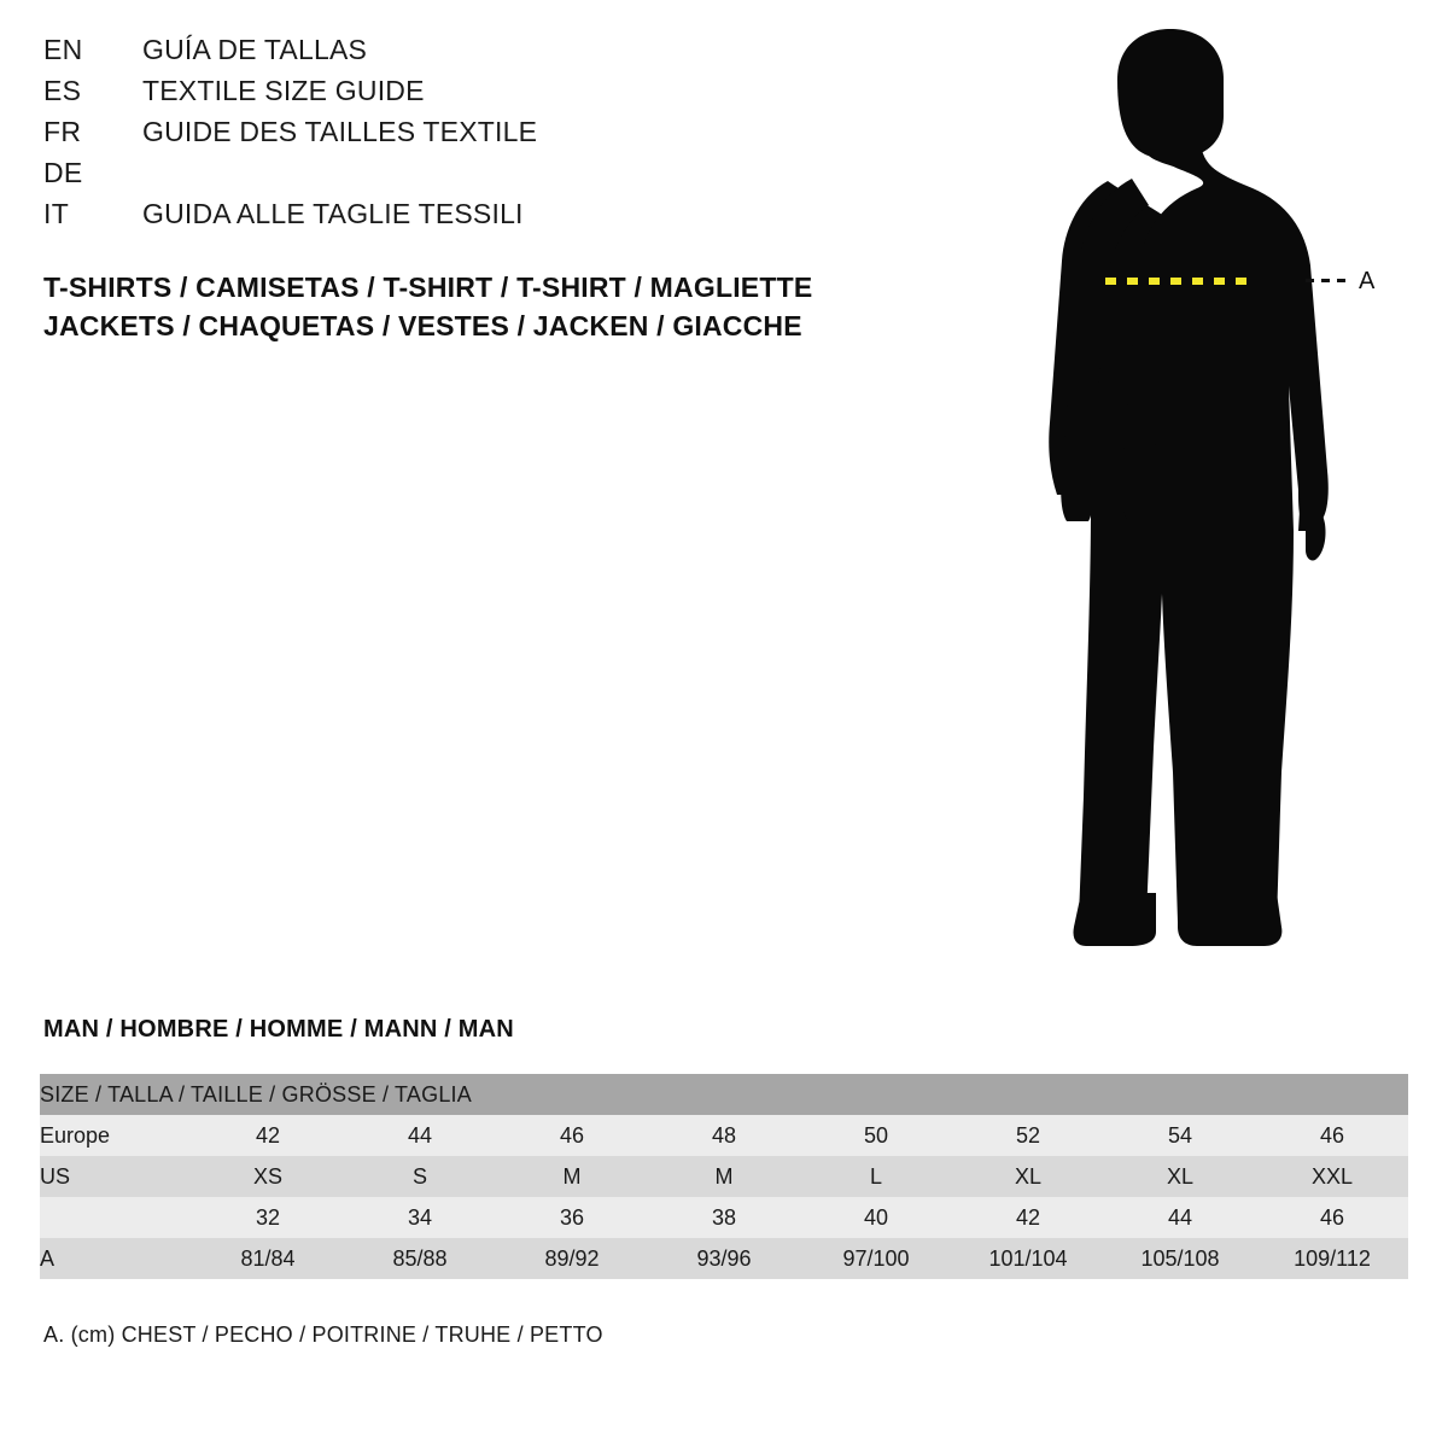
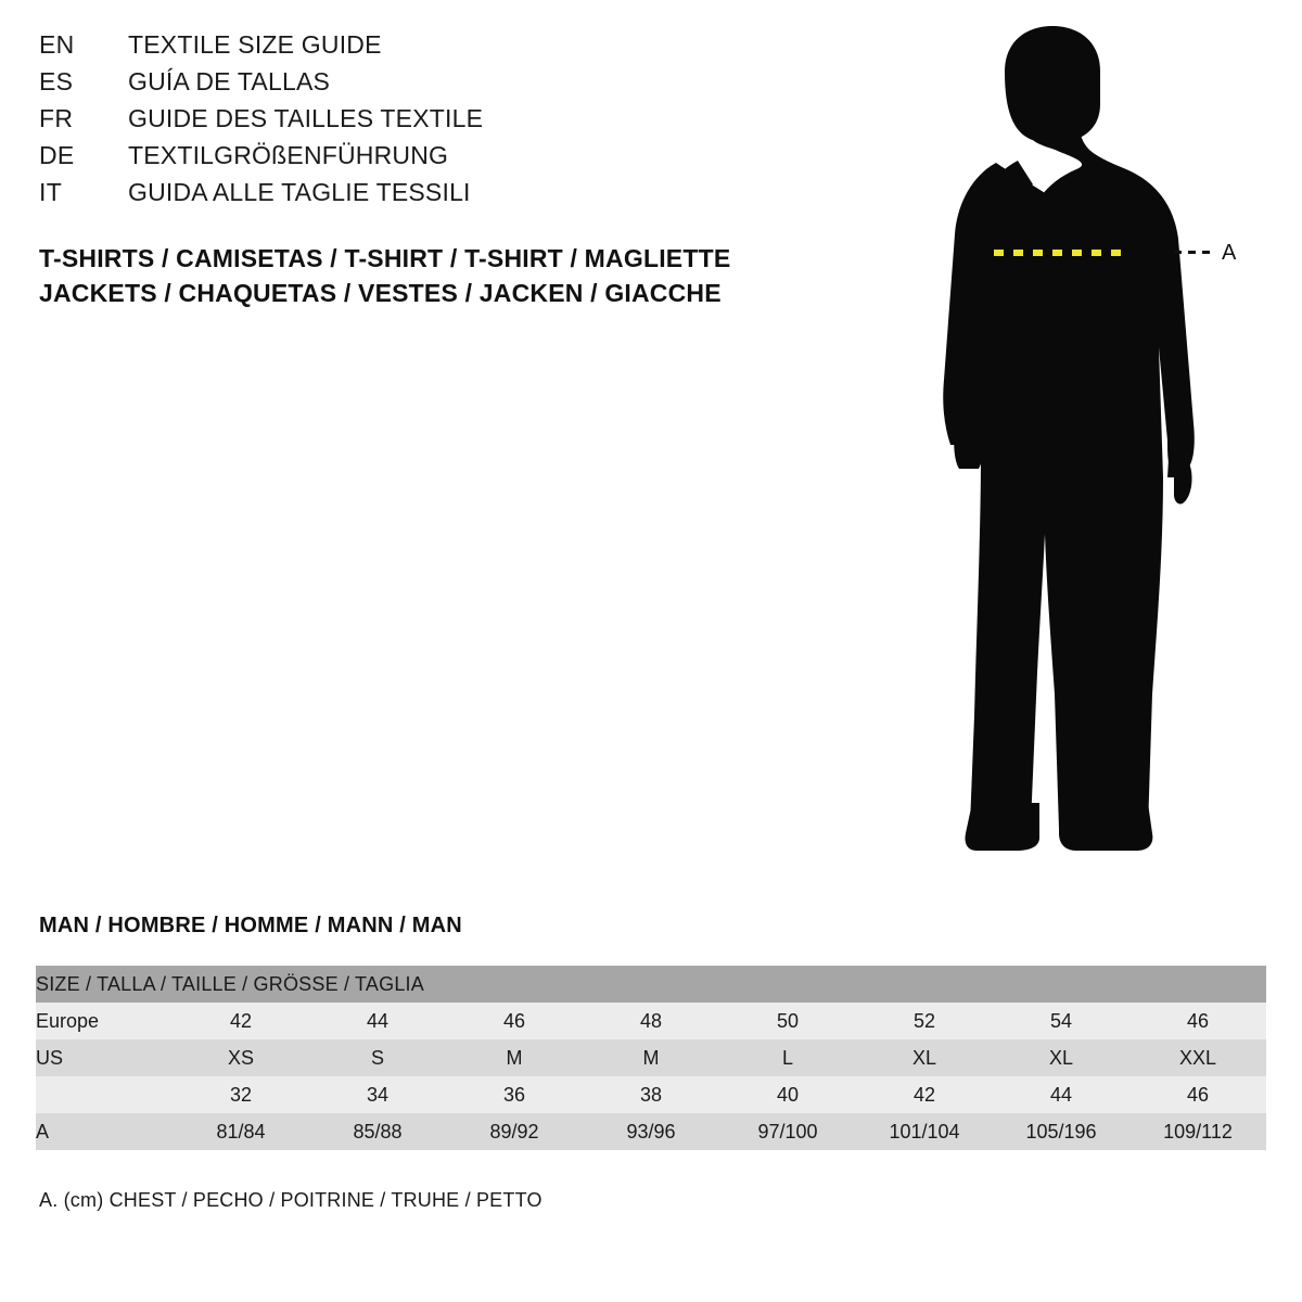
  EN
- GUÍA DE TALLAS
+ TEXTILE SIZE GUIDE
  ES
- TEXTILE SIZE GUIDE
+ GUÍA DE TALLAS
  FR
  GUIDE DES TAILLES TEXTILE
  DE
+ TEXTILGRÖßENFÜHRUNG
  IT
  GUIDA ALLE TAGLIE TESSILI
  T-SHIRTS / CAMISETAS / T-SHIRT / T-SHIRT / MAGLIETTE
  JACKETS / CHAQUETAS / VESTES / JACKEN / GIACCHE
  A
  MAN / HOMBRE / HOMME / MANN / MAN
  SIZE / TALLA / TAILLE / GRÖSSE / TAGLIA
  Europe	42	44	46	48	50	52	54	46
  US	XS	S	M	M	L	XL	XL	XXL
  	32	34	36	38	40	42	44	46
- A	81/84	85/88	89/92	93/96	97/100	101/104	105/108	109/112
+ A	81/84	85/88	89/92	93/96	97/100	101/104	105/196	109/112
  A. (cm) CHEST / PECHO / POITRINE / TRUHE / PETTO
